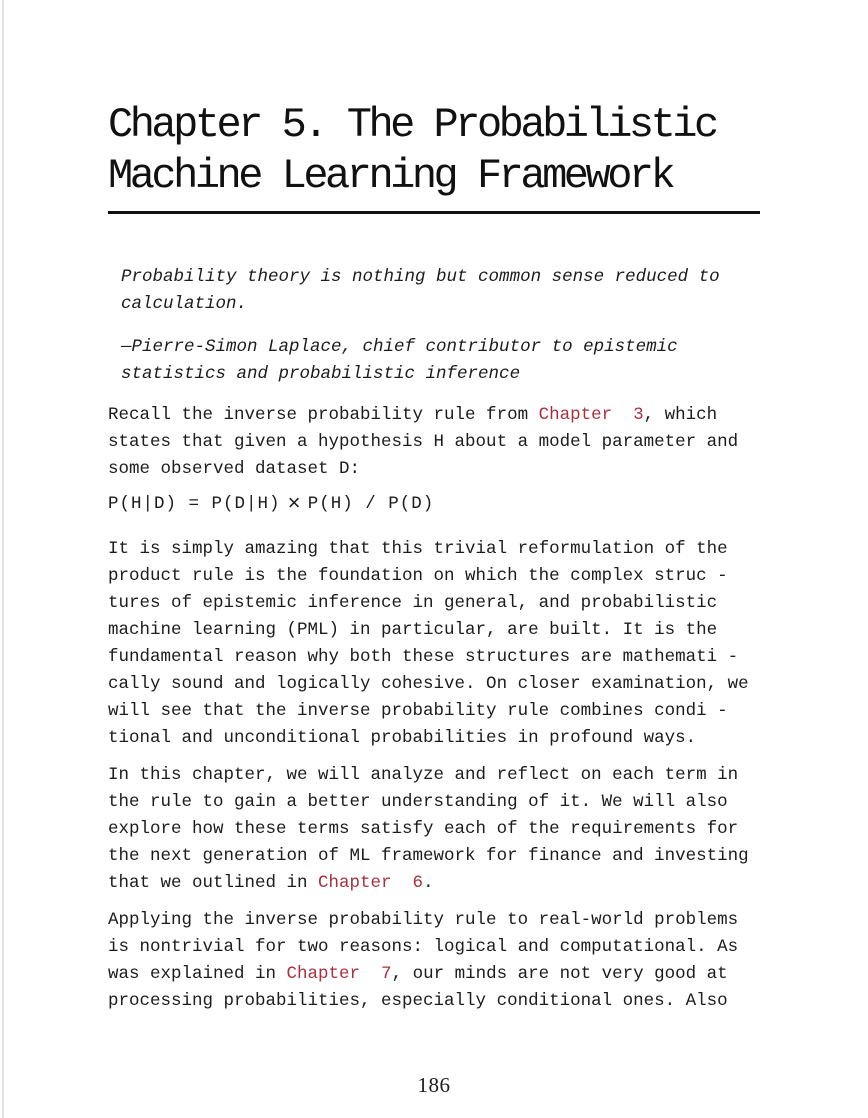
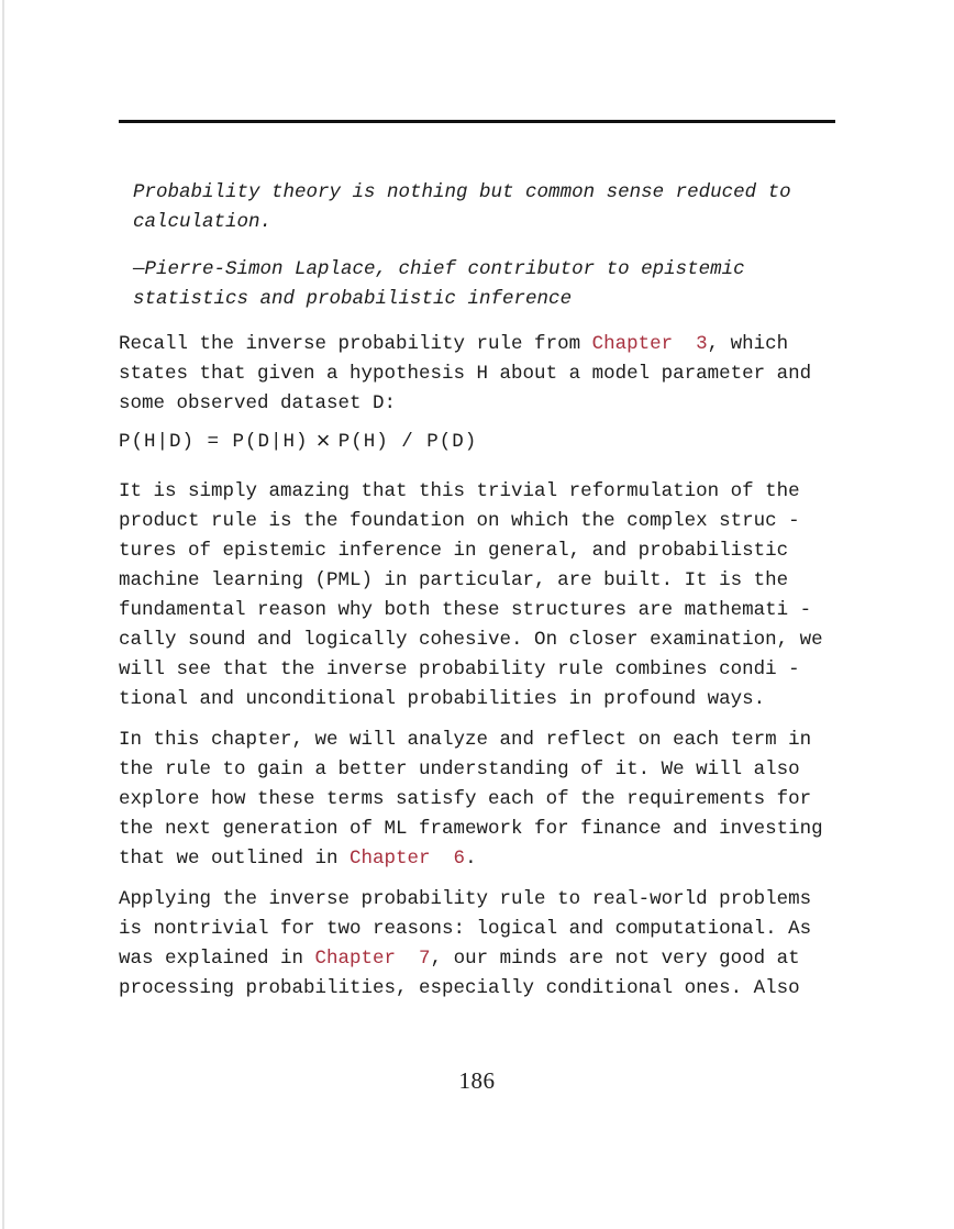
- Chapter 5. The Probabilistic
- Machine Learning Framework
  Probability theory is nothing but common sense reduced to
  calculation.
  —Pierre-Simon Laplace, chief contributor to epistemic
  statistics and probabilistic inference
  Recall the inverse probability rule from Chapter 3, which
  states that given a hypothesis H about a model parameter and
  some observed dataset D:
  P(H|D) = P(D|H) × P(H) / P(D)
  It is simply amazing that this trivial reformulation of the
  product rule is the foundation on which the complex struc -
  tures of epistemic inference in general, and probabilistic
  machine learning (PML) in particular, are built. It is the
  fundamental reason why both these structures are mathemati -
  cally sound and logically cohesive. On closer examination, we
  will see that the inverse probability rule combines condi -
  tional and unconditional probabilities in profound ways.
  In this chapter, we will analyze and reflect on each term in
  the rule to gain a better understanding of it. We will also
  explore how these terms satisfy each of the requirements for
  the next generation of ML framework for finance and investing
  that we outlined in Chapter 6.
  Applying the inverse probability rule to real-world problems
  is nontrivial for two reasons: logical and computational. As
  was explained in Chapter 7, our minds are not very good at
  processing probabilities, especially conditional ones. Also
  186
